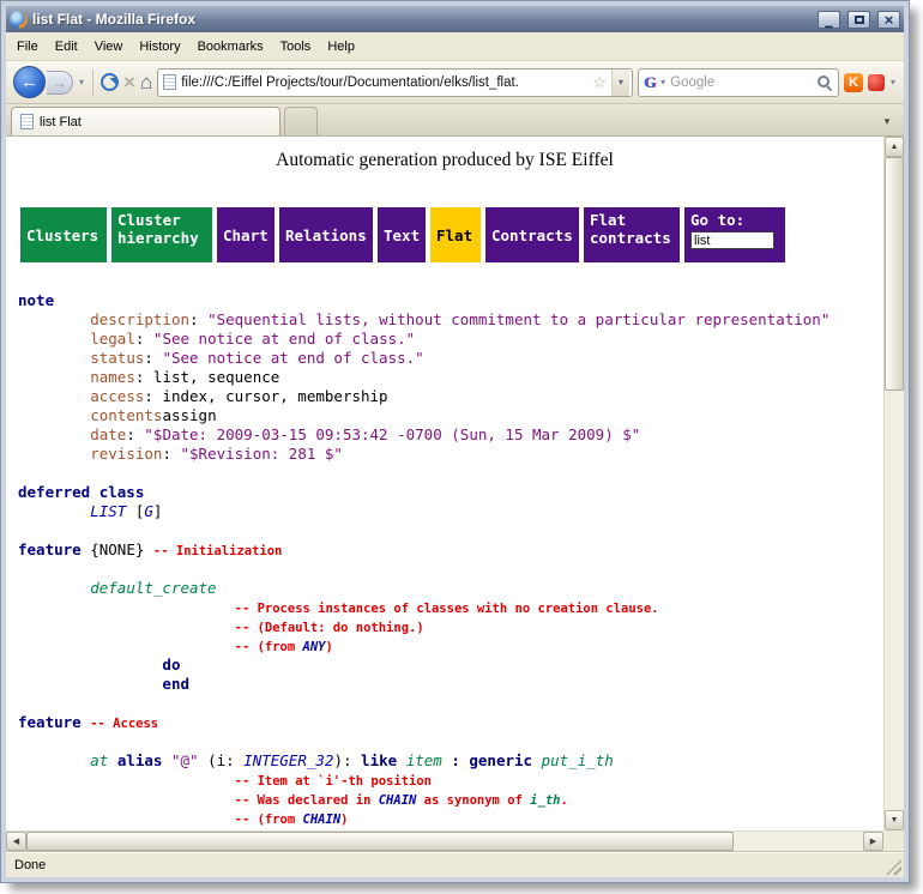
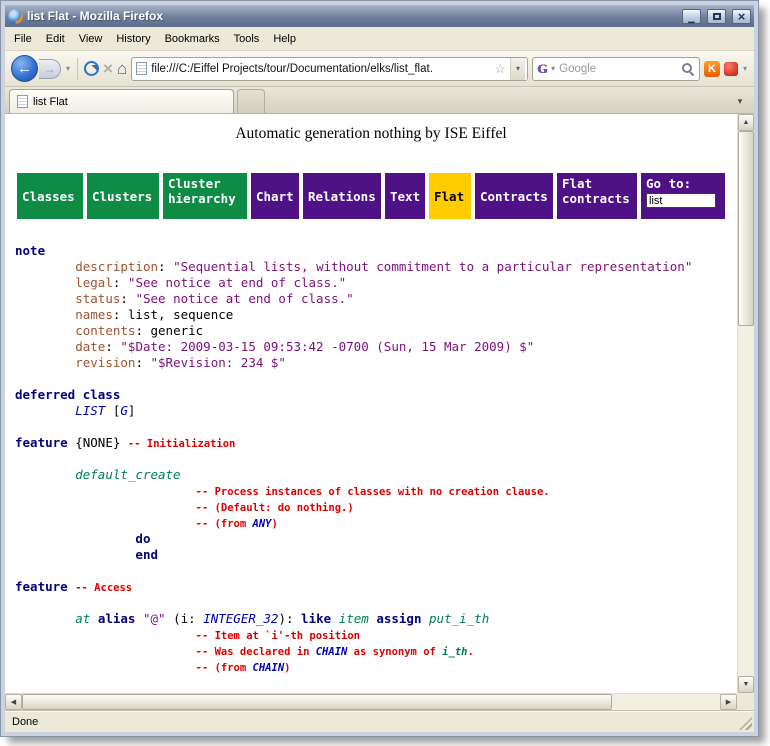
  list Flat - Mozilla Firefox
  ▁
  ×
  File
  Edit
  View
  History
  Bookmarks
  Tools
  Help
  ←
  →
  ▾
  ×
  ⌂
  file:///C:/Eiffel Projects/tour/Documentation/elks/list_flat.
  ☆
  ▾
  G
  ▾
  Google
  K
  ▾
  list Flat
  ▾
- Automatic generation produced by ISE Eiffel
+ Automatic generation nothing by ISE Eiffel
+ Classes
  Clusters
  Cluster hierarchy
  Chart
  Relations
  Text
  Flat
  Contracts
  Flat contracts
  Go to:
  list
  note
  description: "Sequential lists, without commitment to a particular representation"
  legal: "See notice at end of class."
  status: "See notice at end of class."
  names: list, sequence
- access: index, cursor, membership
- contentsassign
+ contents: generic
  date: "$Date: 2009-03-15 09:53:42 -0700 (Sun, 15 Mar 2009) $"
- revision: "$Revision: 281 $"
+ revision: "$Revision: 234 $"
  deferred class
  LIST [G]
  feature {NONE} -- Initialization
  default_create
  -- Process instances of classes with no creation clause.
  -- (Default: do nothing.)
  -- (from ANY)
  do
  end
  feature -- Access
- at alias "@" (i: INTEGER_32): like item : generic put_i_th
+ at alias "@" (i: INTEGER_32): like item assign put_i_th
  -- Item at `i'-th position
  -- Was declared in CHAIN as synonym of i_th.
  -- (from CHAIN)
  Done
